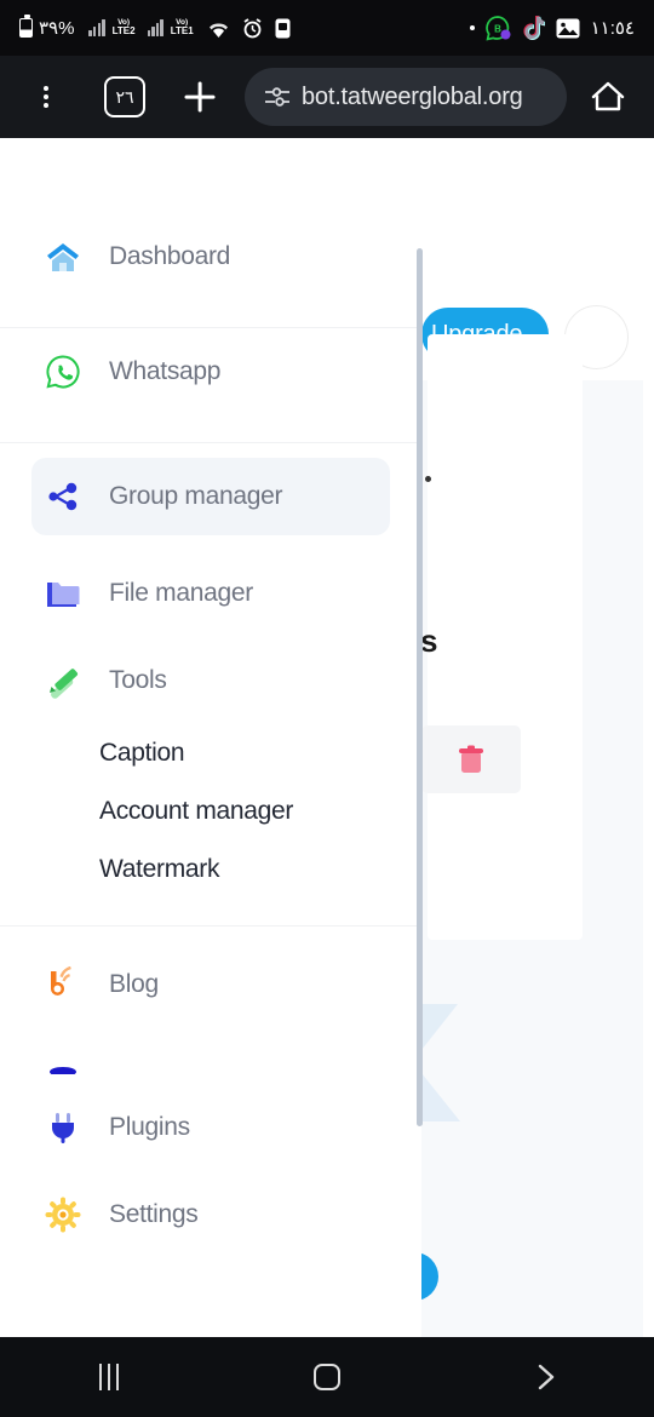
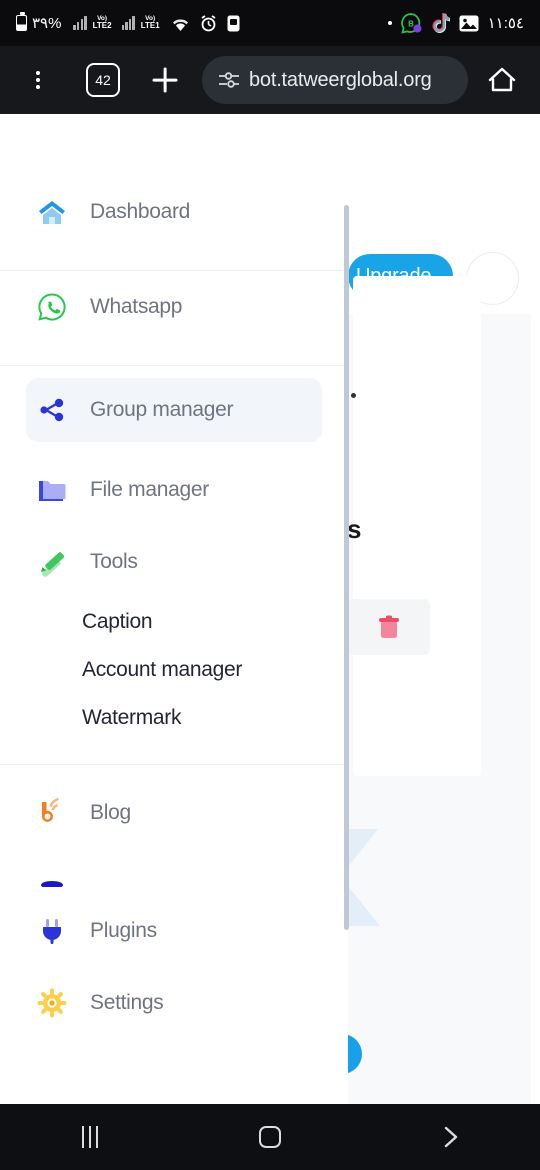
  s
  Dashboard
  Whatsapp
  Group manager
  File manager
  Tools
  Caption
  Account manager
  Watermark
  Blog
  Plugins
  Settings
  ٣٩%
  LTE2
  LTE1
  B
  ١١:٥٤
- ٢٦
+ 42
  bot.tatweerglobal.org
